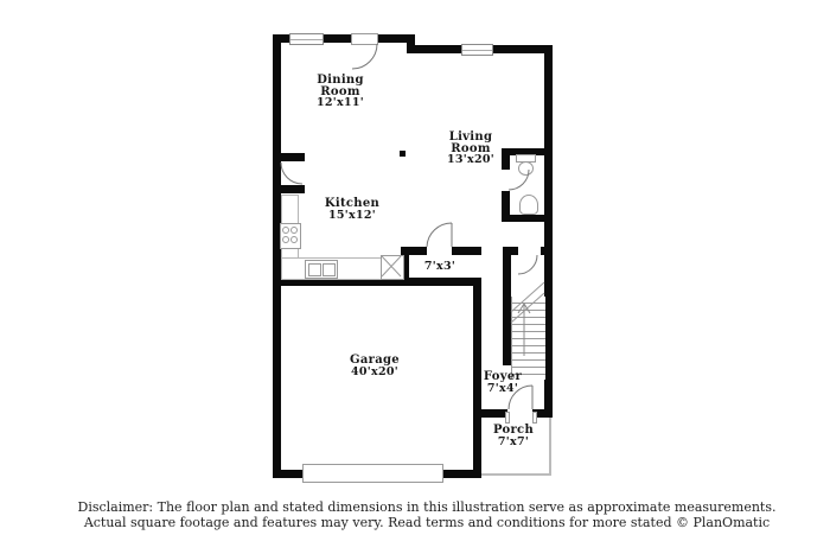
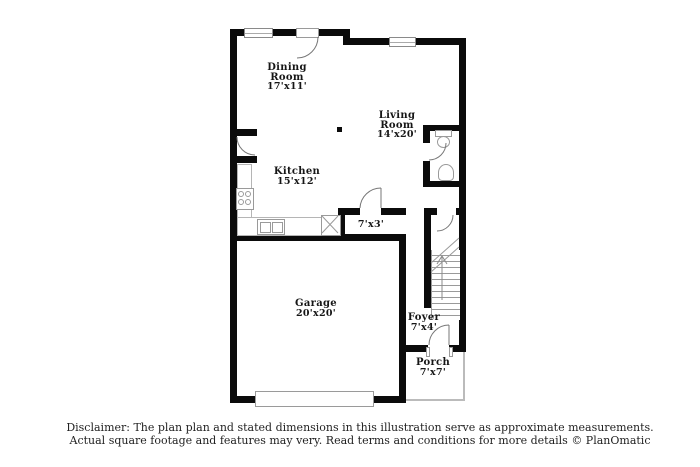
  Dining Room
- 12'x11'
+ 17'x11'
  Living Room
- 13'x20'
+ 14'x20'
  Kitchen
  15'x12'
  7'x3'
  Garage
- 40'x20'
+ 20'x20'
  Foyer
  7'x4'
  Porch
  7'x7'
- Disclaimer: The floor plan and stated dimensions in this illustration serve as approximate measurements.
+ Disclaimer: The plan plan and stated dimensions in this illustration serve as approximate measurements.
- Actual square footage and features may very. Read terms and conditions for more stated © PlanOmatic
+ Actual square footage and features may very. Read terms and conditions for more details © PlanOmatic
